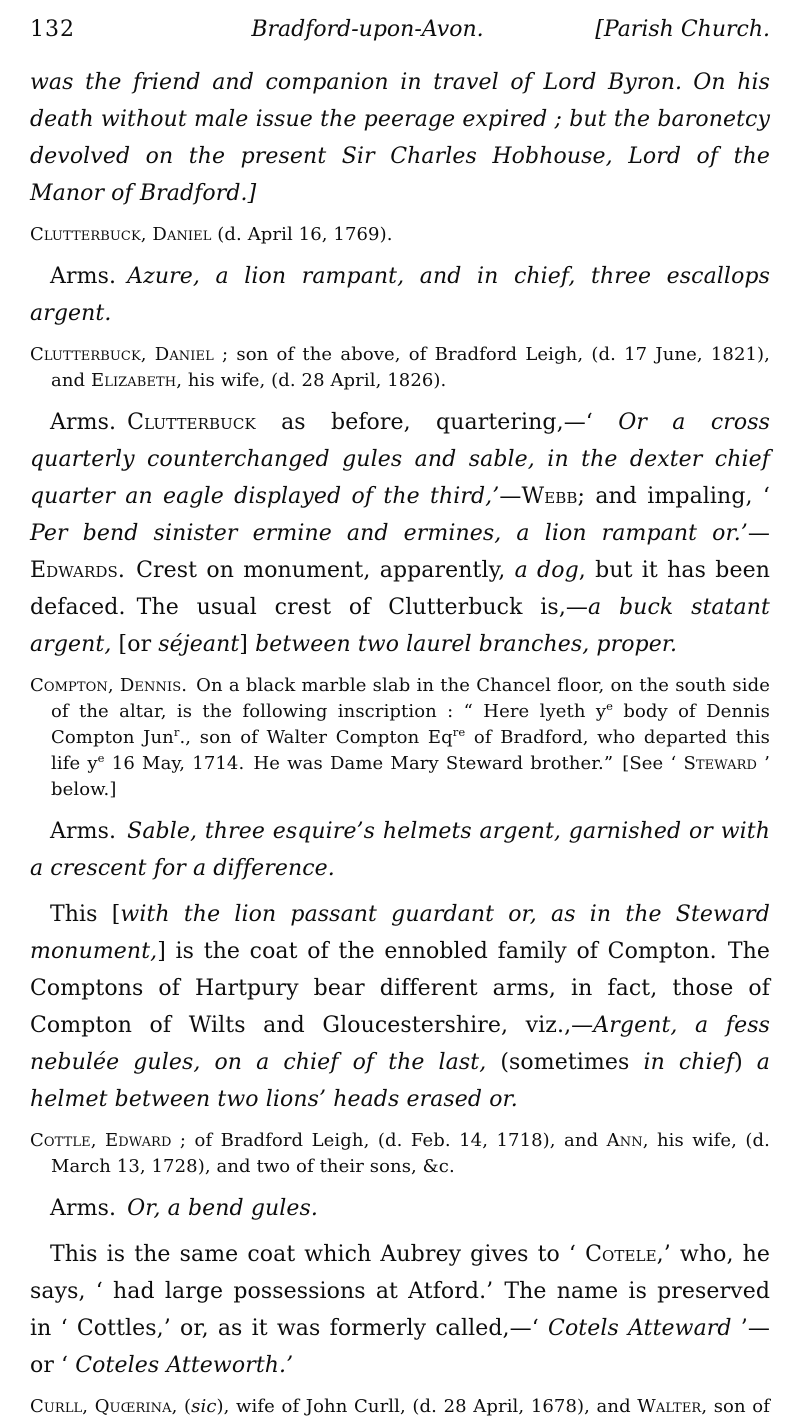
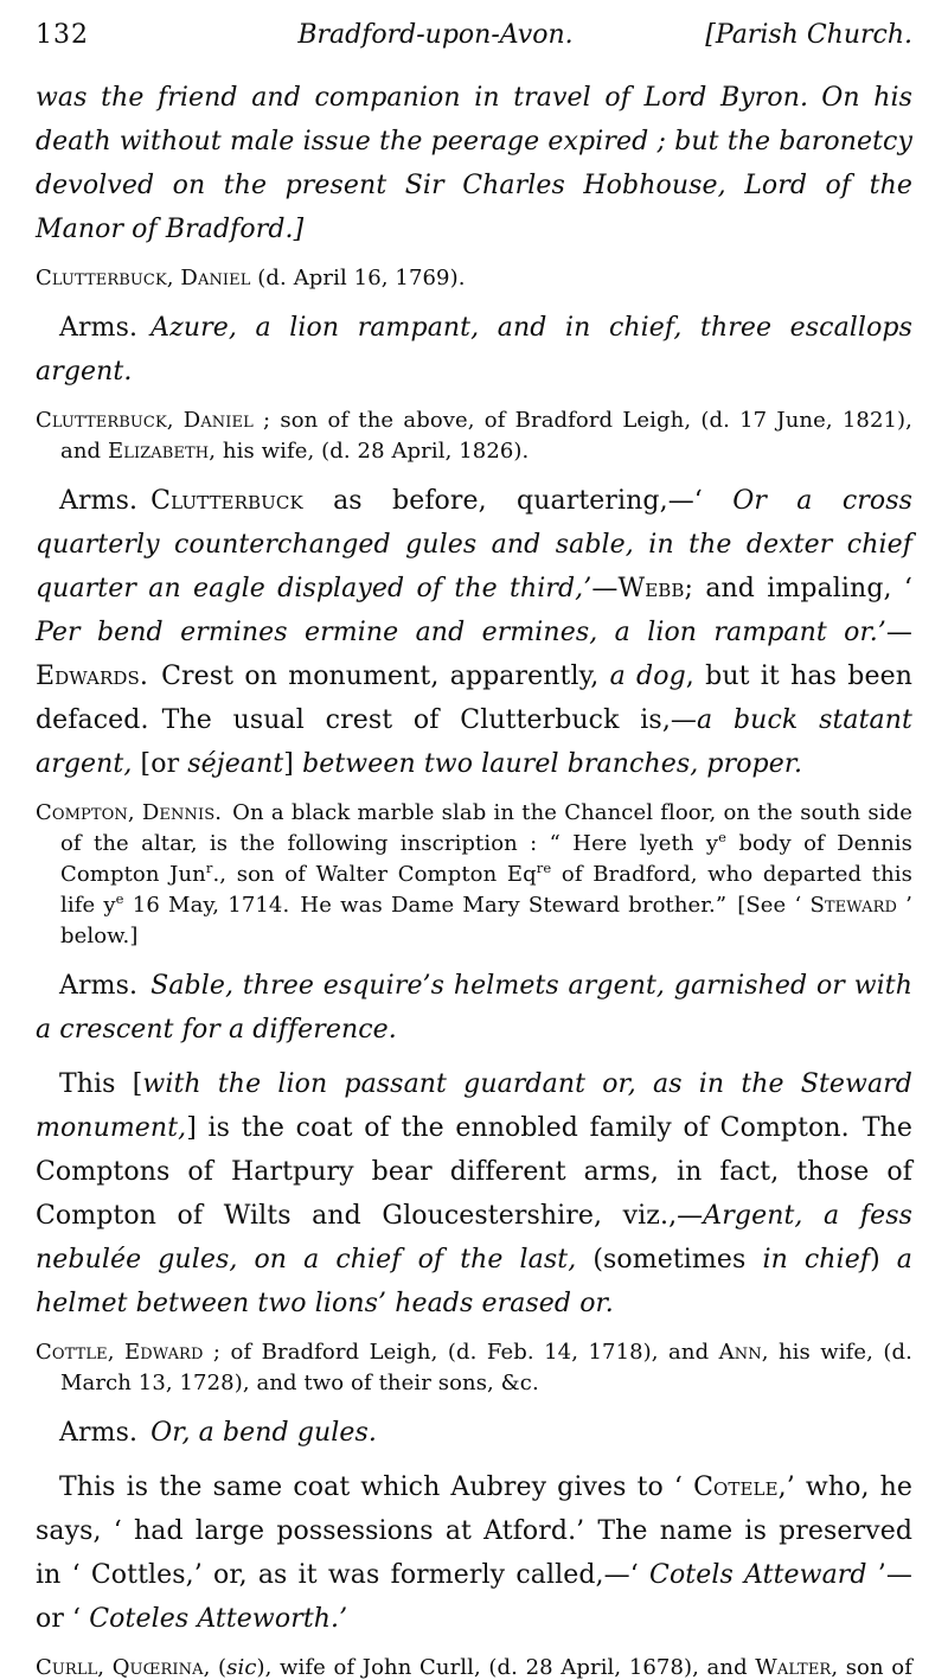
  132
  Bradford-upon-Avon.
  [Parish Church.
  was the friend and companion in travel of Lord Byron. On his death without male issue the peerage expired ; but the baronetcy devolved on the present Sir Charles Hobhouse, Lord of the Manor of Bradford.]
  Clutterbuck, Daniel (d. April 16, 1769).
  Arms. Azure, a lion rampant, and in chief, three escallops argent.
  Clutterbuck, Daniel ; son of the above, of Bradford Leigh, (d. 17 June, 1821), and Elizabeth, his wife, (d. 28 April, 1826).
- Arms. Clutterbuck as before, quartering,—‘ Or a cross quarterly counterchanged gules and sable, in the dexter chief quarter an eagle displayed of the third,’—Webb; and impaling, ‘ Per bend sinister ermine and ermines, a lion rampant or.’—Edwards. Crest on monument, apparently, a dog, but it has been defaced. The usual crest of Clutterbuck is,—a buck statant argent, [or séjeant] between two laurel branches, proper.
+ Arms. Clutterbuck as before, quartering,—‘ Or a cross quarterly counterchanged gules and sable, in the dexter chief quarter an eagle displayed of the third,’—Webb; and impaling, ‘ Per bend ermines ermine and ermines, a lion rampant or.’—Edwards. Crest on monument, apparently, a dog, but it has been defaced. The usual crest of Clutterbuck is,—a buck statant argent, [or séjeant] between two laurel branches, proper.
  Compton, Dennis. On a black marble slab in the Chancel floor, on the south side of the altar, is the following inscription : “ Here lyeth ye body of Dennis Compton Junr., son of Walter Compton Eqre of Bradford, who departed this life ye 16 May, 1714. He was Dame Mary Steward brother.” [See ‘ Steward ’ below.]
  Arms. Sable, three esquire’s helmets argent, garnished or with a crescent for a difference.
  This [with the lion passant guardant or, as in the Steward monument,] is the coat of the ennobled family of Compton. The Comptons of Hartpury bear different arms, in fact, those of Compton of Wilts and Gloucestershire, viz.,—Argent, a fess nebulée gules, on a chief of the last, (sometimes in chief) a helmet between two lions’ heads erased or.
  Cottle, Edward ; of Bradford Leigh, (d. Feb. 14, 1718), and Ann, his wife, (d. March 13, 1728), and two of their sons, &c.
  Arms. Or, a bend gules.
  This is the same coat which Aubrey gives to ‘ Cotele,’ who, he says, ‘ had large possessions at Atford.’ The name is preserved in ‘ Cottles,’ or, as it was formerly called,—‘ Cotels Atteward ’—or ‘ Coteles Atteworth.’
  Curll, Quœrina, (sic), wife of John Curll, (d. 28 April, 1678), and Walter, son of
